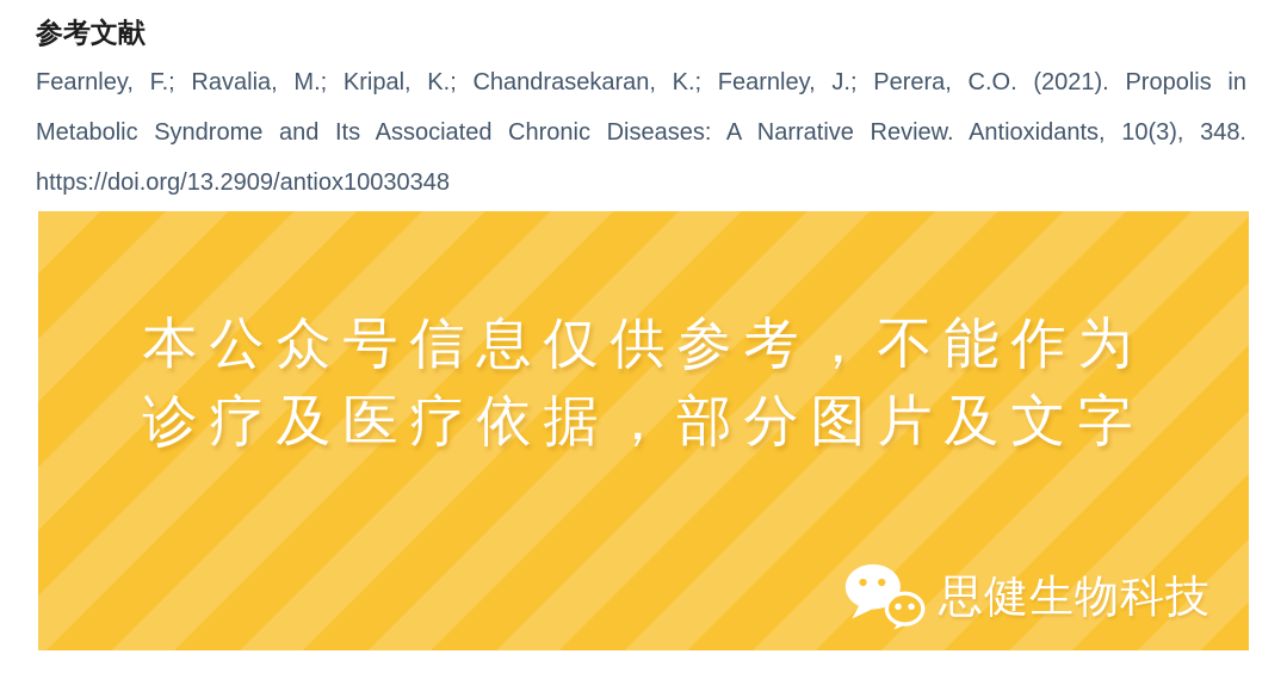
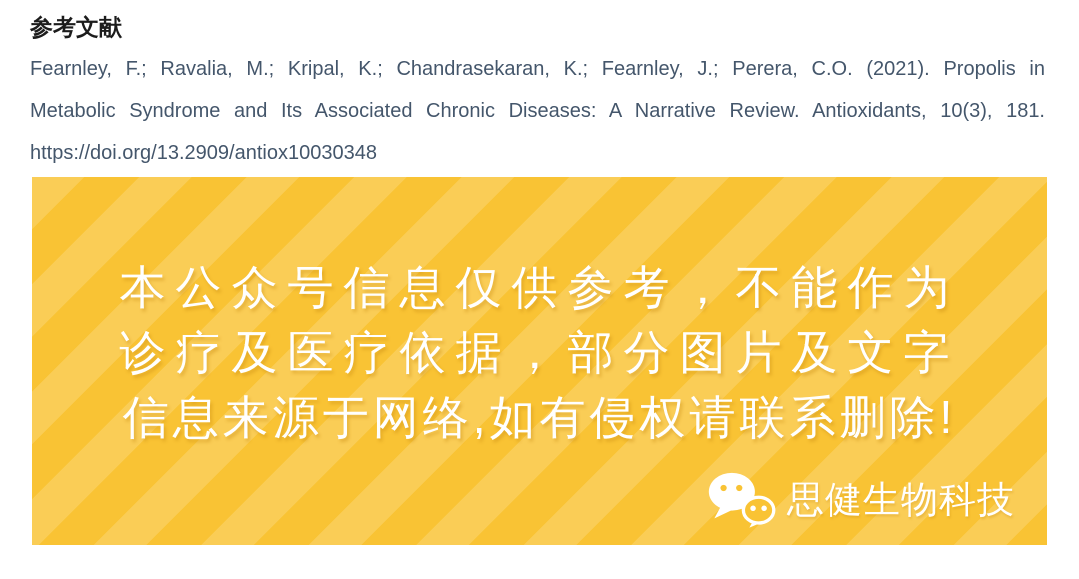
  参考文献
  Fearnley, F.; Ravalia, M.; Kripal, K.; Chandrasekaran, K.; Fearnley, J.; Perera, C.O. (2021). Propolis in
- Metabolic Syndrome and Its Associated Chronic Diseases: A Narrative Review. Antioxidants, 10(3), 348.
+ Metabolic Syndrome and Its Associated Chronic Diseases: A Narrative Review. Antioxidants, 10(3), 181.
  https://doi.org/13.2909/antiox10030348
  本公众号信息仅供参考，不能作为
  诊疗及医疗依据，部分图片及文字
+ 信息来源于网络,如有侵权请联系删除!
  思健生物科技
